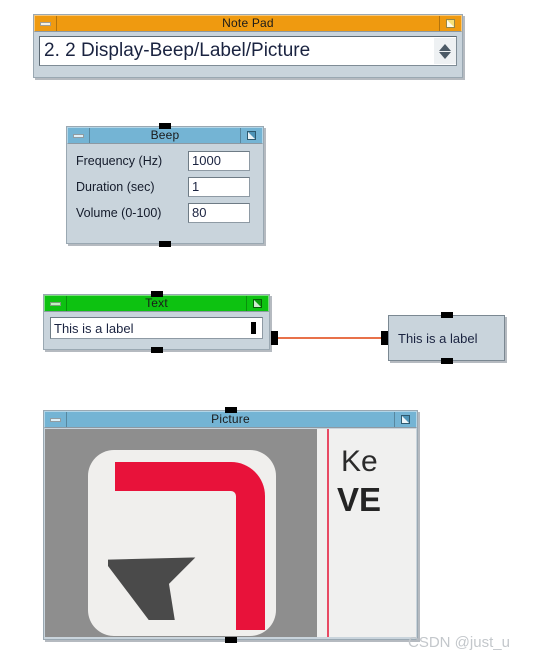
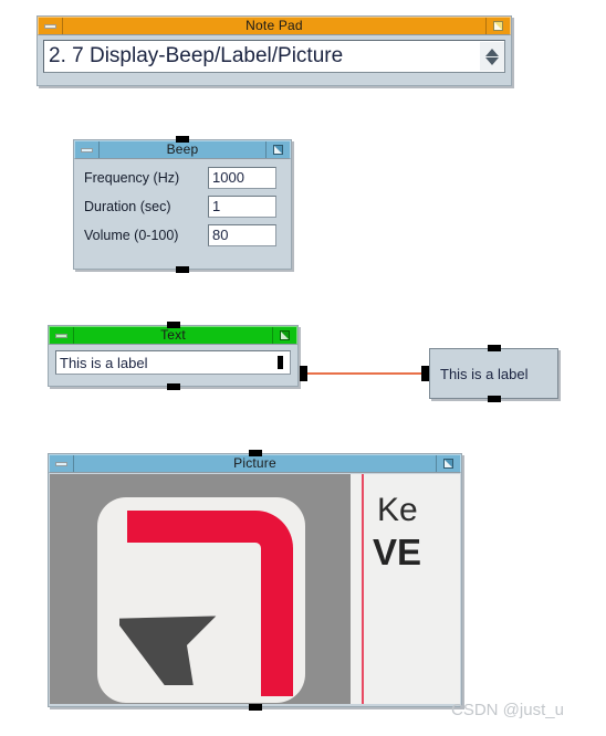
  Note Pad
- 2. 2 Display-Beep/Label/Picture
+ 2. 7 Display-Beep/Label/Picture
  Beep
  Frequency (Hz)
  1000
  Duration (sec)
  1
  Volume (0-100)
  80
  Text
  This is a label
  This is a label
  Picture
  Ke
  VE
  CSDN @just_u
